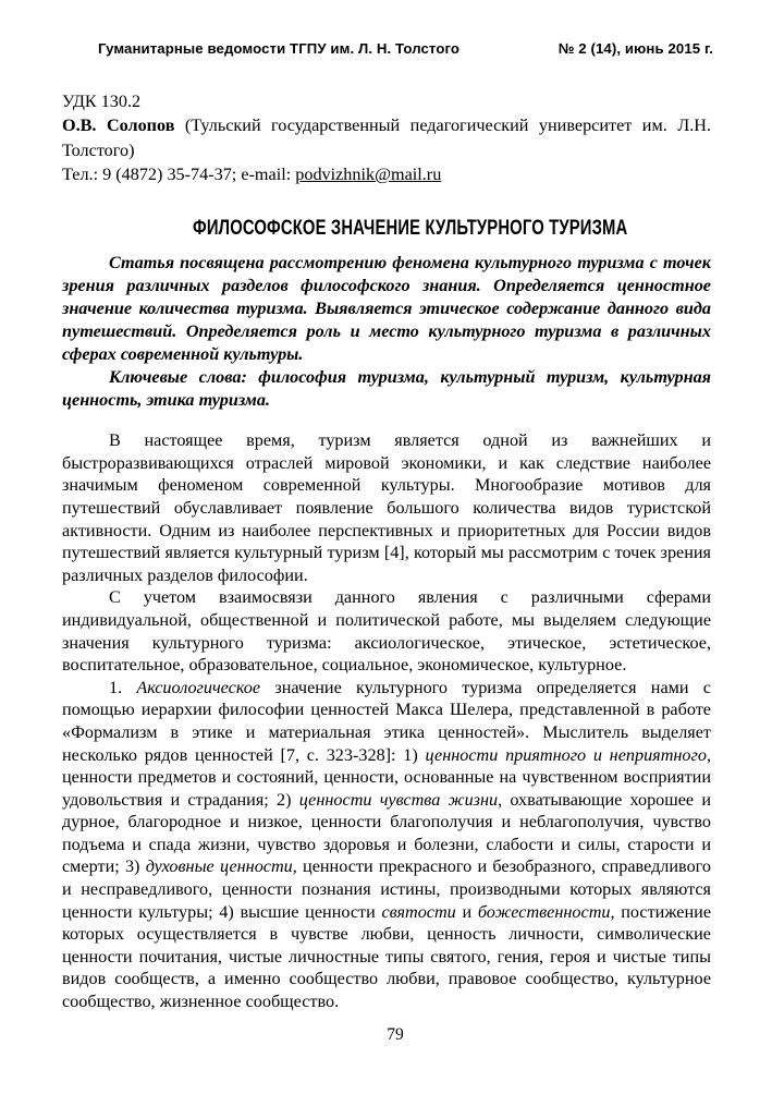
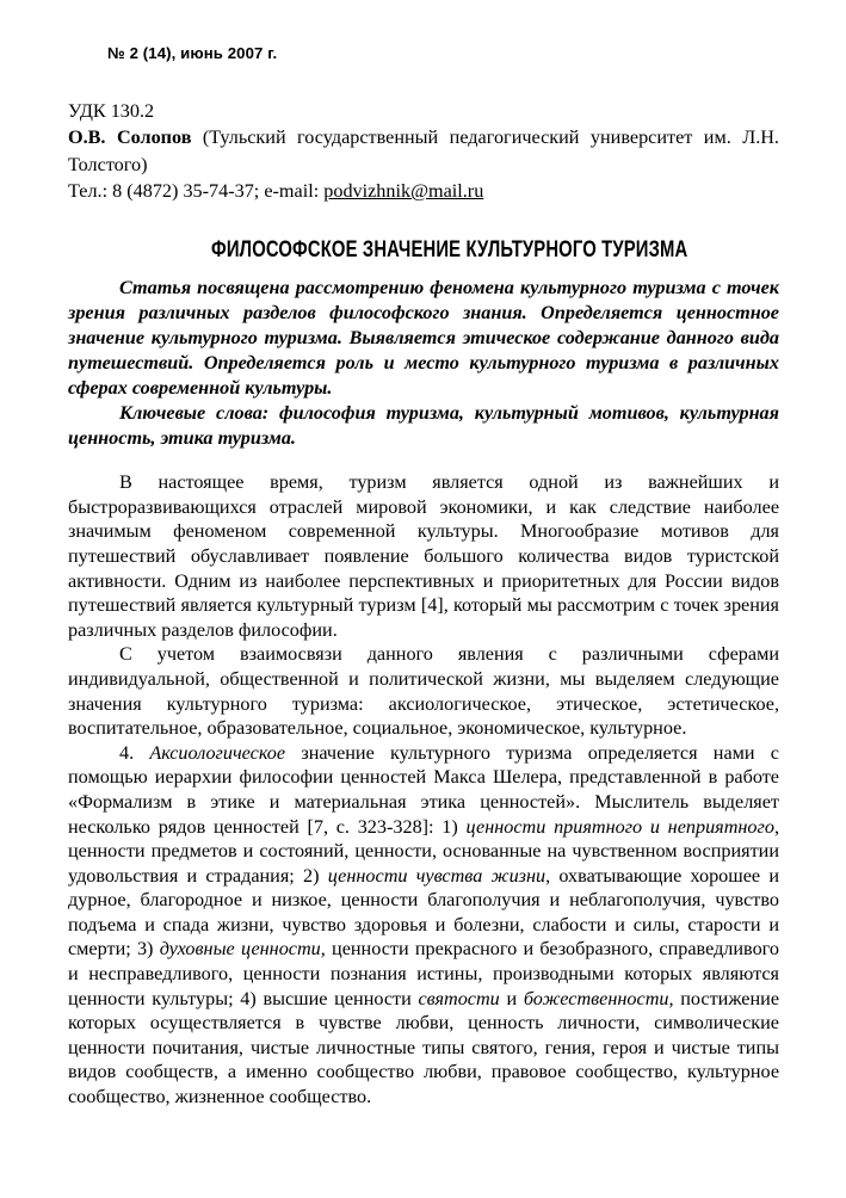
- Гуманитарные ведомости ТГПУ им. Л. Н. Толстого
- № 2 (14), июнь 2015 г.
+ № 2 (14), июнь 2007 г.
  УДК 130.2
  О.В. Солопов (Тульский государственный педагогический университет им. Л.Н. Толстого)
- Тел.: 9 (4872) 35-74-37; e-mail: podvizhnik@mail.ru
+ Тел.: 8 (4872) 35-74-37; e-mail: podvizhnik@mail.ru
  ФИЛОСОФСКОЕ ЗНАЧЕНИЕ КУЛЬТУРНОГО ТУРИЗМА
- Статья посвящена рассмотрению феномена культурного туризма с точек зрения различных разделов философского знания. Определяется ценностное значение количества туризма. Выявляется этическое содержание данного вида путешествий. Определяется роль и место культурного туризма в различных сферах современной культуры.
+ Статья посвящена рассмотрению феномена культурного туризма с точек зрения различных разделов философского знания. Определяется ценностное значение культурного туризма. Выявляется этическое содержание данного вида путешествий. Определяется роль и место культурного туризма в различных сферах современной культуры.
- Ключевые слова: философия туризма, культурный туризм, культурная ценность, этика туризма.
+ Ключевые слова: философия туризма, культурный мотивов, культурная ценность, этика туризма.
  В настоящее время, туризм является одной из важнейших и быстроразвивающихся отраслей мировой экономики, и как следствие наиболее значимым феноменом современной культуры. Многообразие мотивов для путешествий обуславливает появление большого количества видов туристской активности. Одним из наиболее перспективных и приоритетных для России видов путешествий является культурный туризм [4], который мы рассмотрим с точек зрения различных разделов философии.
- С учетом взаимосвязи данного явления с различными сферами индивидуальной, общественной и политической работе, мы выделяем следующие значения культурного туризма: аксиологическое, этическое, эстетическое, воспитательное, образовательное, социальное, экономическое, культурное.
+ С учетом взаимосвязи данного явления с различными сферами индивидуальной, общественной и политической жизни, мы выделяем следующие значения культурного туризма: аксиологическое, этическое, эстетическое, воспитательное, образовательное, социальное, экономическое, культурное.
- 1. Аксиологическое значение культурного туризма определяется нами с помощью иерархии философии ценностей Макса Шелера, представленной в работе «Формализм в этике и материальная этика ценностей». Мыслитель выделяет несколько рядов ценностей [7, с. 323-328]: 1) ценности приятного и неприятного, ценности предметов и состояний, ценности, основанные на чувственном восприятии удовольствия и страдания; 2) ценности чувства жизни, охватывающие хорошее и дурное, благородное и низкое, ценности благополучия и неблагополучия, чувство подъема и спада жизни, чувство здоровья и болезни, слабости и силы, старости и смерти; 3) духовные ценности, ценности прекрасного и безобразного, справедливого и несправедливого, ценности познания истины, производными которых являются ценности культуры; 4) высшие ценности святости и божественности, постижение которых осуществляется в чувстве любви, ценность личности, символические ценности почитания, чистые личностные типы святого, гения, героя и чистые типы видов сообществ, а именно сообщество любви, правовое сообщество, культурное сообщество, жизненное сообщество.
+ 4. Аксиологическое значение культурного туризма определяется нами с помощью иерархии философии ценностей Макса Шелера, представленной в работе «Формализм в этике и материальная этика ценностей». Мыслитель выделяет несколько рядов ценностей [7, с. 323-328]: 1) ценности приятного и неприятного, ценности предметов и состояний, ценности, основанные на чувственном восприятии удовольствия и страдания; 2) ценности чувства жизни, охватывающие хорошее и дурное, благородное и низкое, ценности благополучия и неблагополучия, чувство подъема и спада жизни, чувство здоровья и болезни, слабости и силы, старости и смерти; 3) духовные ценности, ценности прекрасного и безобразного, справедливого и несправедливого, ценности познания истины, производными которых являются ценности культуры; 4) высшие ценности святости и божественности, постижение которых осуществляется в чувстве любви, ценность личности, символические ценности почитания, чистые личностные типы святого, гения, героя и чистые типы видов сообществ, а именно сообщество любви, правовое сообщество, культурное сообщество, жизненное сообщество.
- 79
